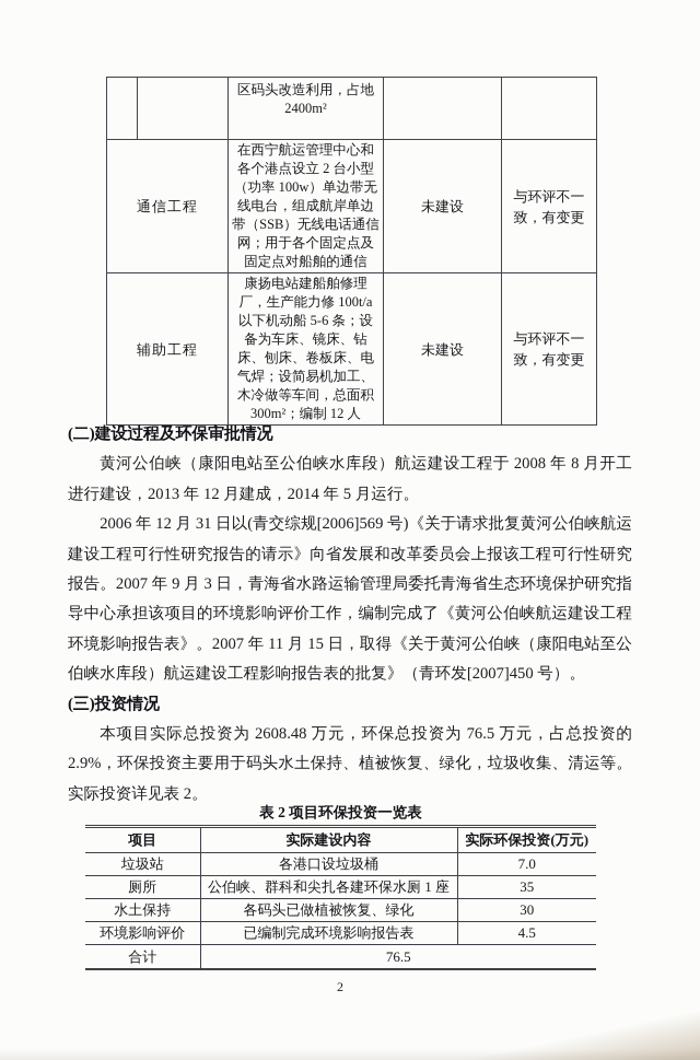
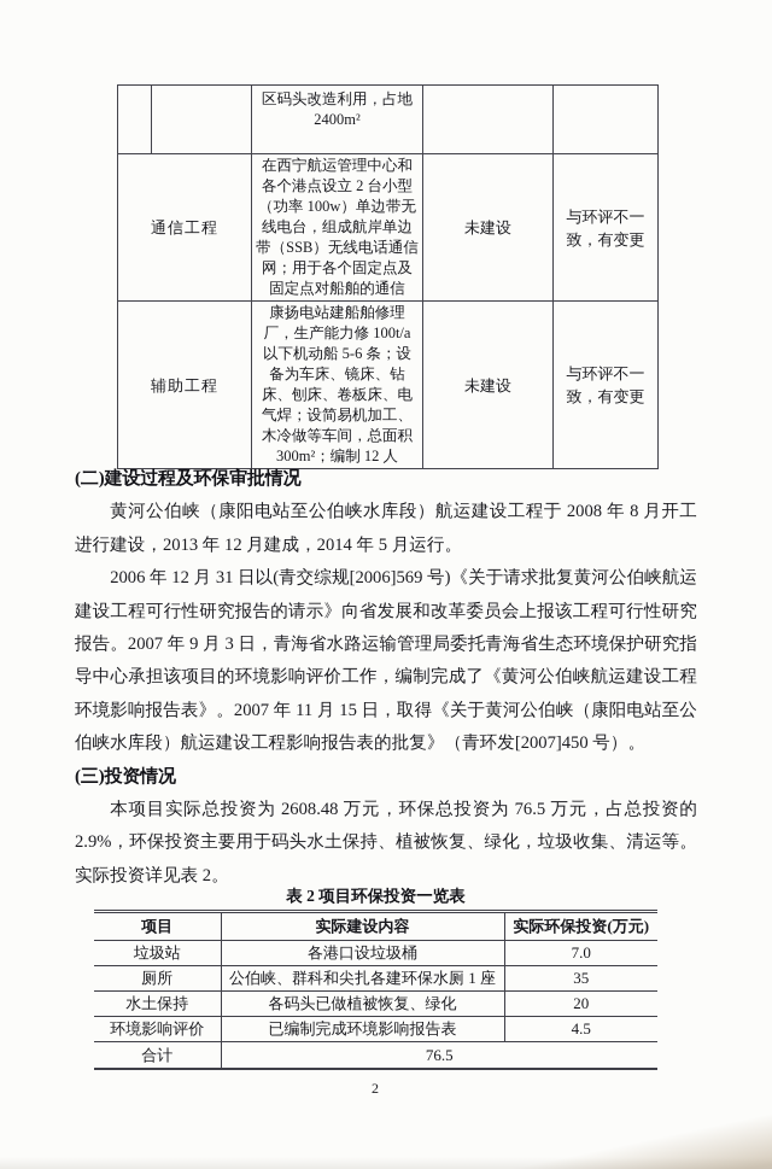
  		区码头改造利用，占地 2400m²
  通信工程	在西宁航运管理中心和各个港点设立 2 台小型（功率 100w）单边带无线电台，组成航岸单边带（SSB）无线电话通信网；用于各个固定点及固定点对船舶的通信	未建设	与环评不一致，有变更
  辅助工程	康扬电站建船舶修理厂，生产能力修 100t/a 以下机动船 5-6 条；设备为车床、镜床、钻床、刨床、卷板床、电气焊；设简易机加工、木冷做等车间，总面积 300m²；编制 12 人	未建设	与环评不一致，有变更
  (二)建设过程及环保审批情况
  黄河公伯峡（康阳电站至公伯峡水库段）航运建设工程于 2008 年 8 月开工进行建设，2013 年 12 月建成，2014 年 5 月运行。
  2006 年 12 月 31 日以(青交综规[2006]569 号)《关于请求批复黄河公伯峡航运建设工程可行性研究报告的请示》向省发展和改革委员会上报该工程可行性研究报告。2007 年 9 月 3 日，青海省水路运输管理局委托青海省生态环境保护研究指导中心承担该项目的环境影响评价工作，编制完成了《黄河公伯峡航运建设工程环境影响报告表》。2007 年 11 月 15 日，取得《关于黄河公伯峡（康阳电站至公伯峡水库段）航运建设工程影响报告表的批复》（青环发[2007]450 号）。
  (三)投资情况
  本项目实际总投资为 2608.48 万元，环保总投资为 76.5 万元，占总投资的 2.9%，环保投资主要用于码头水土保持、植被恢复、绿化，垃圾收集、清运等。实际投资详见表 2。
  表 2 项目环保投资一览表
  项目	实际建设内容	实际环保投资(万元)
  垃圾站	各港口设垃圾桶	7.0
  厕所	公伯峡、群科和尖扎各建环保水厕 1 座	35
- 水土保持	各码头已做植被恢复、绿化	30
+ 水土保持	各码头已做植被恢复、绿化	20
  环境影响评价	已编制完成环境影响报告表	4.5
  合计	76.5
  2
